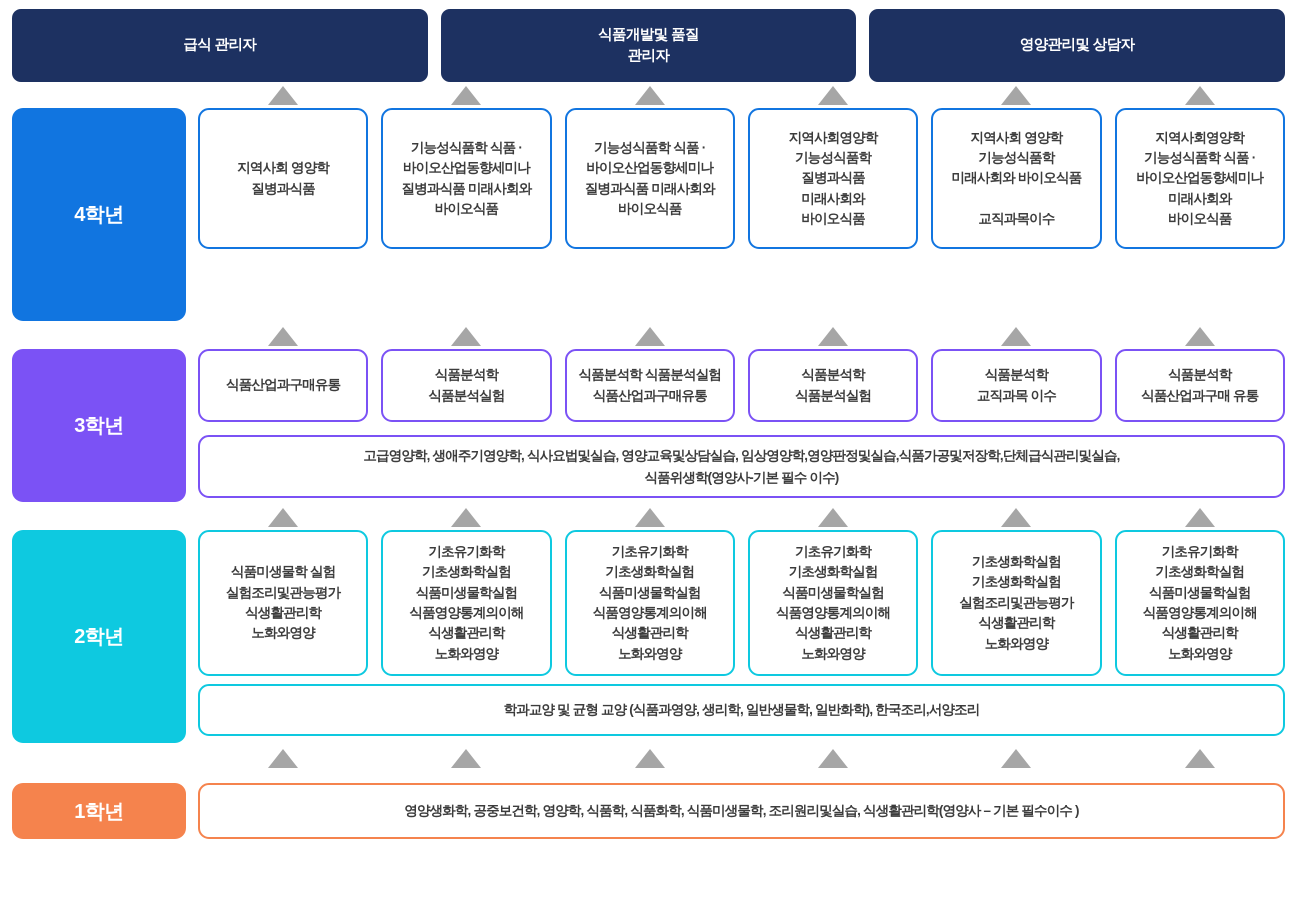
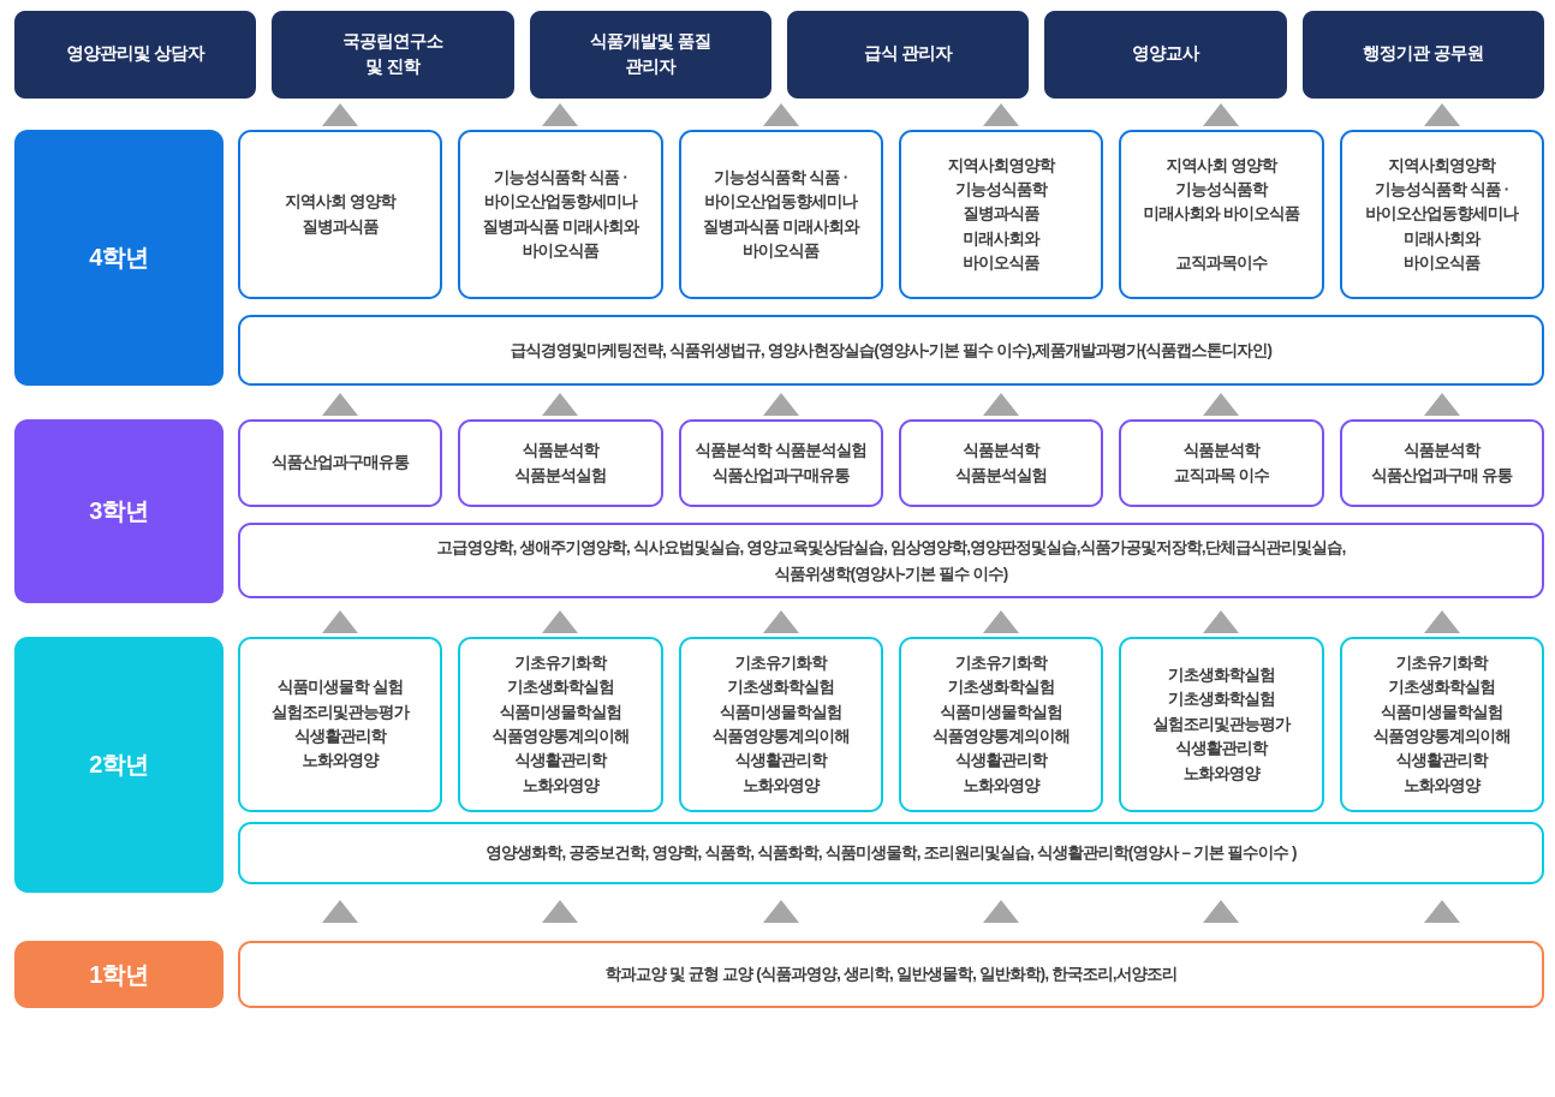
- 급식 관리자
+ 영양관리및 상담자
+ 국공립연구소
+ 및 진학
  식품개발및 품질
  관리자
- 영양관리및 상담자
+ 급식 관리자
+ 영양교사
+ 행정기관 공무원
  4학년
  지역사회 영양학
  질병과식품
  기능성식품학 식품 ·
  바이오산업동향세미나
  질병과식품 미래사회와
  바이오식품
  기능성식품학 식품 ·
  바이오산업동향세미나
  질병과식품 미래사회와
  바이오식품
  지역사회영양학
  기능성식품학
  질병과식품
  미래사회와
  바이오식품
  지역사회 영양학
  기능성식품학
  미래사회와 바이오식품
  교직과목이수
  지역사회영양학
  기능성식품학 식품 ·
  바이오산업동향세미나
  미래사회와
  바이오식품
+ 급식경영및마케팅전략, 식품위생법규, 영양사현장실습(영양사-기본 필수 이수),제품개발과평가(식품캡스톤디자인)
  3학년
  식품산업과구매유통
  식품분석학
  식품분석실험
  식품분석학 식품분석실험
  식품산업과구매유통
  식품분석학
  식품분석실험
  식품분석학
  교직과목 이수
  식품분석학
  식품산업과구매 유통
  고급영양학, 생애주기영양학, 식사요법및실습, 영양교육및상담실습, 임상영양학,영양판정및실습,식품가공및저장학,단체급식관리및실습,
  식품위생학(영양사-기본 필수 이수)
  2학년
  식품미생물학 실험
  실험조리및관능평가
  식생활관리학
  노화와영양
  기초유기화학
  기초생화학실험
  식품미생물학실험
  식품영양통계의이해
  식생활관리학
  노화와영양
  기초유기화학
  기초생화학실험
  식품미생물학실험
  식품영양통계의이해
  식생활관리학
  노화와영양
  기초유기화학
  기초생화학실험
  식품미생물학실험
  식품영양통계의이해
  식생활관리학
  노화와영양
  기초생화학실험
  기초생화학실험
  실험조리및관능평가
  식생활관리학
  노화와영양
  기초유기화학
  기초생화학실험
  식품미생물학실험
  식품영양통계의이해
  식생활관리학
  노화와영양
- 학과교양 및 균형 교양 (식품과영양, 생리학, 일반생물학, 일반화학), 한국조리,서양조리
+ 영양생화학, 공중보건학, 영양학, 식품학, 식품화학, 식품미생물학, 조리원리및실습, 식생활관리학(영양사 – 기본 필수이수 )
  1학년
- 영양생화학, 공중보건학, 영양학, 식품학, 식품화학, 식품미생물학, 조리원리및실습, 식생활관리학(영양사 – 기본 필수이수 )
+ 학과교양 및 균형 교양 (식품과영양, 생리학, 일반생물학, 일반화학), 한국조리,서양조리
